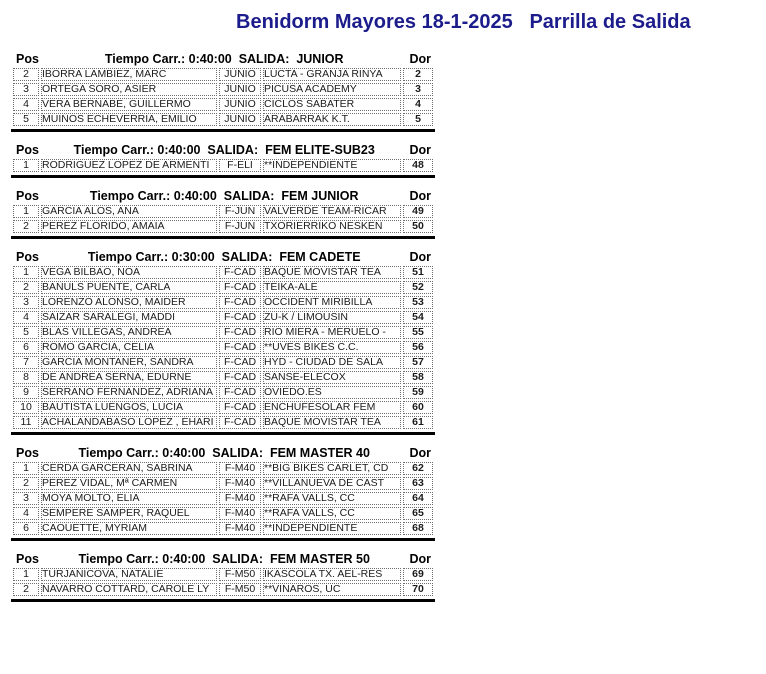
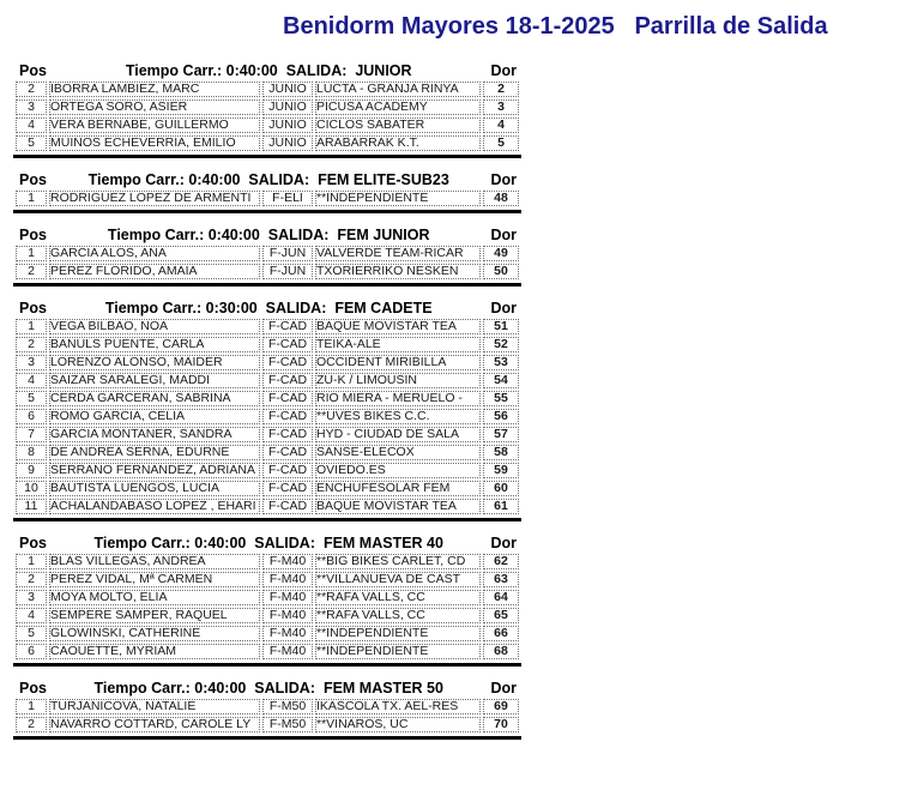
  Benidorm Mayores 18-1-2025 Parrilla de Salida
  Pos
  Tiempo Carr.: 0:40:00 SALIDA: JUNIOR
  Dor
  2	IBORRA LAMBIEZ, MARC	JUNIO	LUCTA - GRANJA RINYA	2
  3	ORTEGA SORO, ASIER	JUNIO	PICUSA ACADEMY	3
  4	VERA BERNABE, GUILLERMO	JUNIO	CICLOS SABATER	4
  5	MUIÑOS ECHEVERRIA, EMILIO	JUNIO	ARABARRAK K.T.	5
  Pos
  Tiempo Carr.: 0:40:00 SALIDA: FEM ELITE-SUB23
  Dor
  1	RODRIGUEZ LOPEZ DE ARMENTI	F-ELI	**INDEPENDIENTE	48
  Pos
  Tiempo Carr.: 0:40:00 SALIDA: FEM JUNIOR
  Dor
  1	GARCIA ALOS, ANA	F-JUN	VALVERDE TEAM-RICAR	49
  2	PEREZ FLORIDO, AMAIA	F-JUN	TXORIERRIKO NESKEN	50
  Pos
  Tiempo Carr.: 0:30:00 SALIDA: FEM CADETE
  Dor
  1	VEGA BILBAO, NOA	F-CAD	BAQUE MOVISTAR TEA	51
  2	BAÑULS PUENTE, CARLA	F-CAD	TEIKA-ALE	52
  3	LORENZO ALONSO, MAIDER	F-CAD	OCCIDENT MIRIBILLA	53
  4	SAIZAR SARALEGI, MADDI	F-CAD	ZU-K / LIMOUSIN	54
- 5	BLAS VILLEGAS, ANDREA	F-CAD	RIO MIERA - MERUELO -	55
+ 5	CERDA GARCERAN, SABRINA	F-CAD	RIO MIERA - MERUELO -	55
  6	ROMO GARCIA, CELIA	F-CAD	**UVES BIKES C.C.	56
  7	GARCIA MONTANER, SANDRA	F-CAD	HYD - CIUDAD DE SALA	57
  8	DE ANDREA SERNA, EDURNE	F-CAD	SANSE-ELECOX	58
  9	SERRANO FERNANDEZ, ADRIANA	F-CAD	OVIEDO.ES	59
  10	BAUTISTA LUENGOS, LUCIA	F-CAD	ENCHUFESOLAR FEM	60
  11	ACHALANDABASO LOPEZ , EHARI	F-CAD	BAQUE MOVISTAR TEA	61
  Pos
  Tiempo Carr.: 0:40:00 SALIDA: FEM MASTER 40
  Dor
- 1	CERDA GARCERAN, SABRINA	F-M40	**BIG BIKES CARLET, CD	62
+ 1	BLAS VILLEGAS, ANDREA	F-M40	**BIG BIKES CARLET, CD	62
  2	PEREZ VIDAL, Mª CARMEN	F-M40	**VILLANUEVA DE CAST	63
  3	MOYA MOLTO, ELIA	F-M40	**RAFA VALLS, CC	64
  4	SEMPERE SAMPER, RAQUEL	F-M40	**RAFA VALLS, CC	65
+ 5	GLOWINSKI, CATHERINE	F-M40	**INDEPENDIENTE	66
  6	CAOUETTE, MYRIAM	F-M40	**INDEPENDIENTE	68
  Pos
  Tiempo Carr.: 0:40:00 SALIDA: FEM MASTER 50
  Dor
  1	TURJANICOVA, NATALIE	F-M50	IKASCOLA TX. AEL-RES	69
  2	NAVARRO COTTARD, CAROLE LY	F-M50	**VINAROS, UC	70
